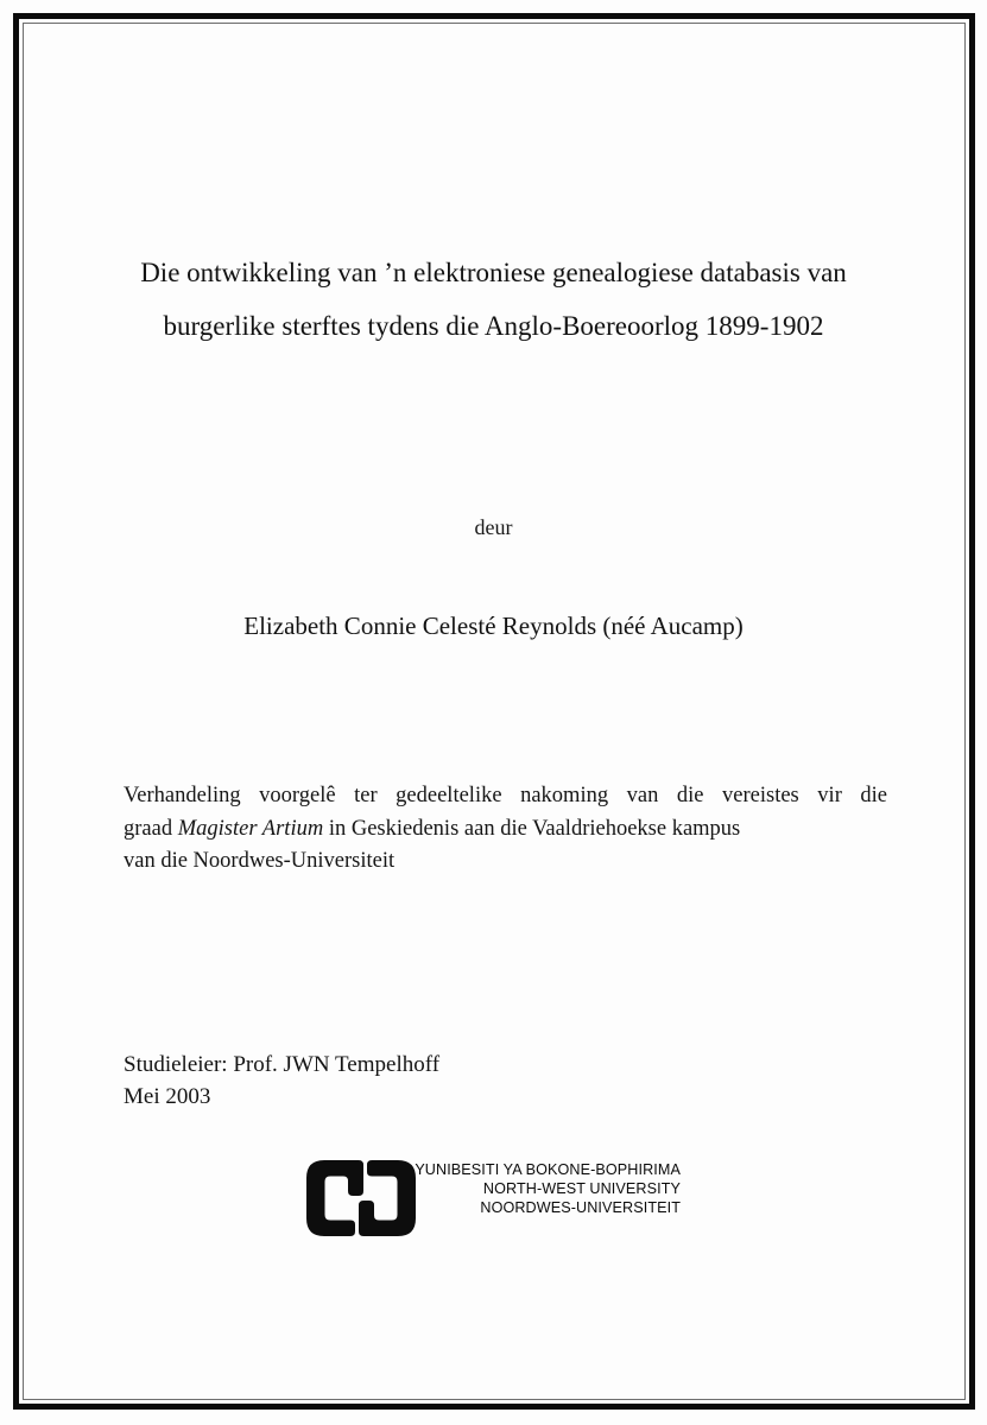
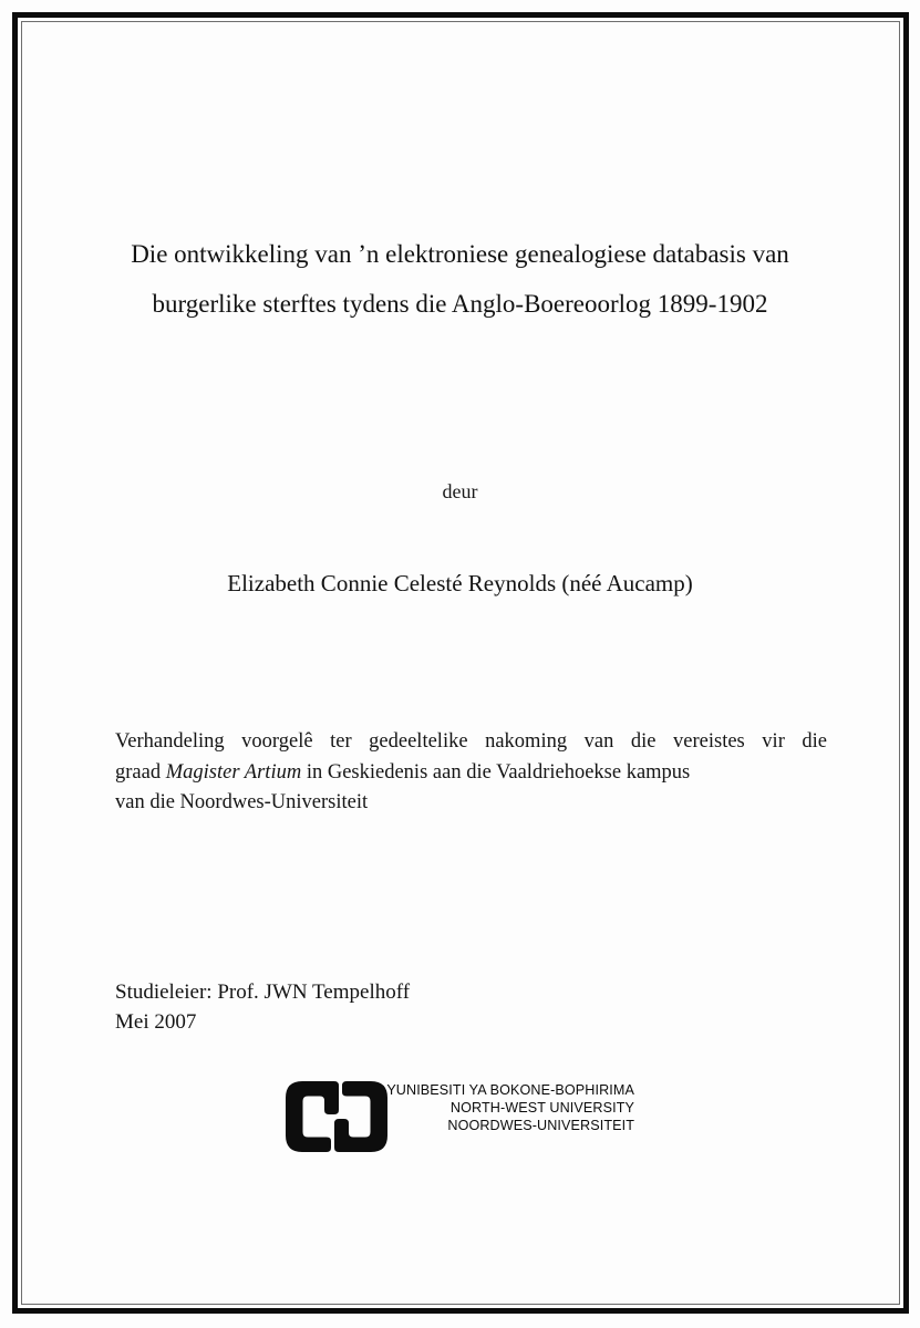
  Die ontwikkeling van ’n elektroniese genealogiese databasis van
  burgerlike sterftes tydens die Anglo-Boereoorlog 1899-1902
  deur
  Elizabeth Connie Celesté Reynolds (néé Aucamp)
  Verhandeling voorgelê ter gedeeltelike nakoming van die vereistes vir die
  graad Magister Artium in Geskiedenis aan die Vaaldriehoekse kampus
  van die Noordwes-Universiteit
  Studieleier: Prof. JWN Tempelhoff
- Mei 2003
+ Mei 2007
  YUNIBESITI YA BOKONE-BOPHIRIMA
  NORTH-WEST UNIVERSITY
  NOORDWES-UNIVERSITEIT
